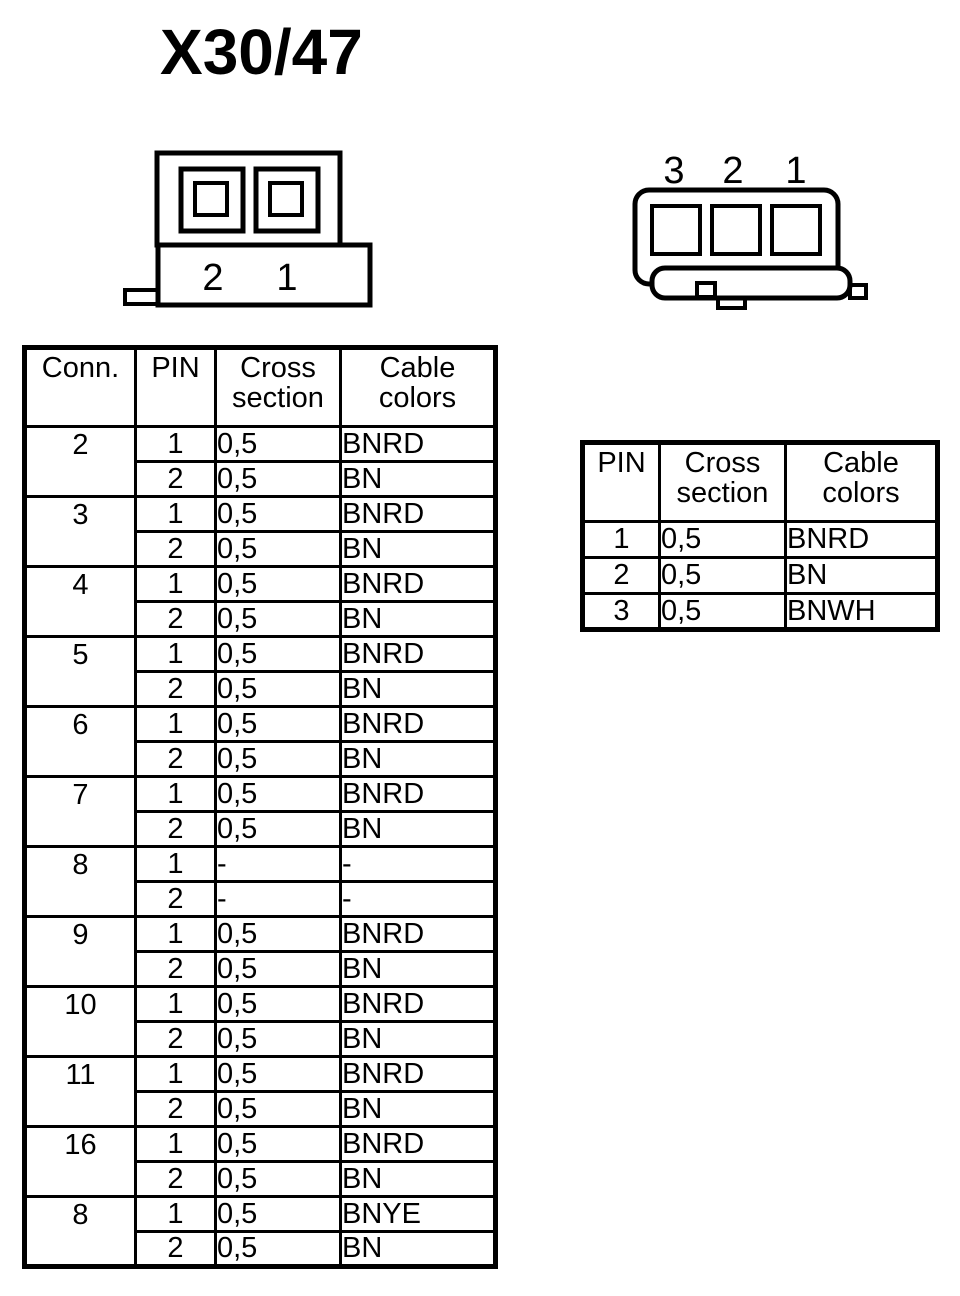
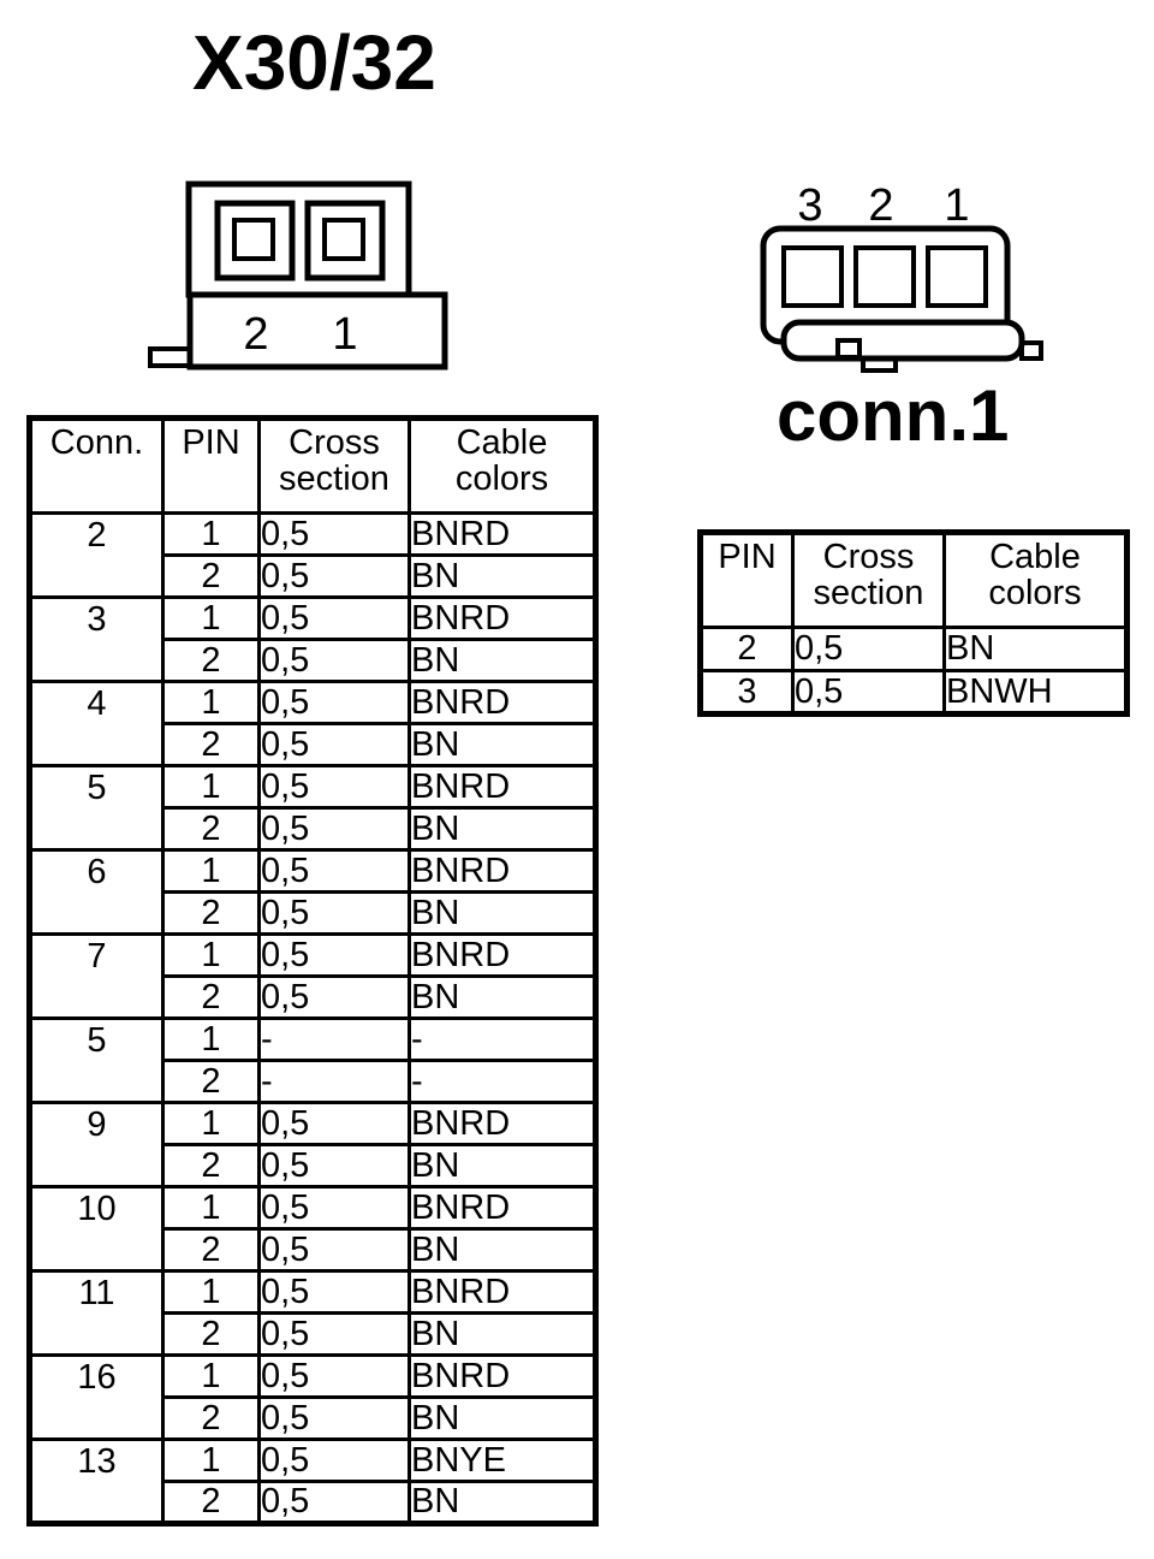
- X30/47
+ X30/32
  2
  1
  3
  2
  1
+ conn.1
  Conn.	PIN	Cross section	Cable colors
  2	1	0,5	BNRD
  2	0,5	BN
  3	1	0,5	BNRD
  2	0,5	BN
  4	1	0,5	BNRD
  2	0,5	BN
  5	1	0,5	BNRD
  2	0,5	BN
  6	1	0,5	BNRD
  2	0,5	BN
  7	1	0,5	BNRD
  2	0,5	BN
- 8	1	-	-
+ 5	1	-	-
  2	-	-
  9	1	0,5	BNRD
  2	0,5	BN
  10	1	0,5	BNRD
  2	0,5	BN
  11	1	0,5	BNRD
  2	0,5	BN
  16	1	0,5	BNRD
  2	0,5	BN
- 8	1	0,5	BNYE
+ 13	1	0,5	BNYE
  2	0,5	BN
  PIN	Cross section	Cable colors
- 1	0,5	BNRD
  2	0,5	BN
  3	0,5	BNWH
